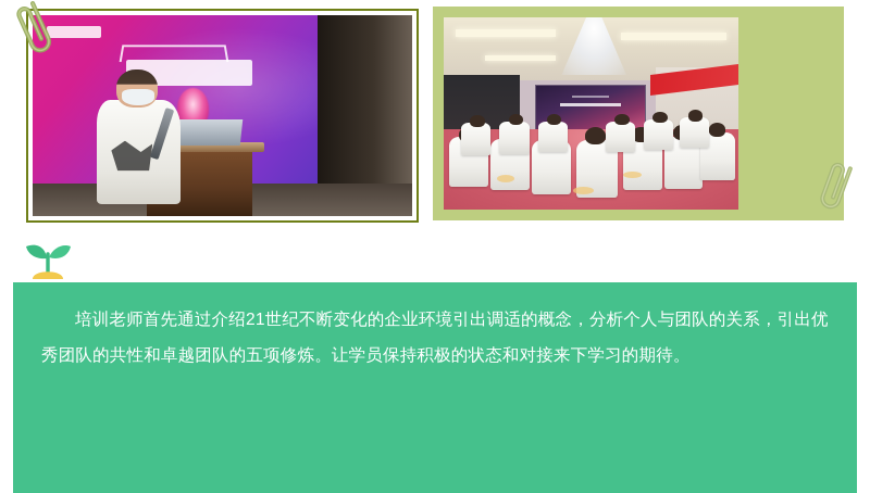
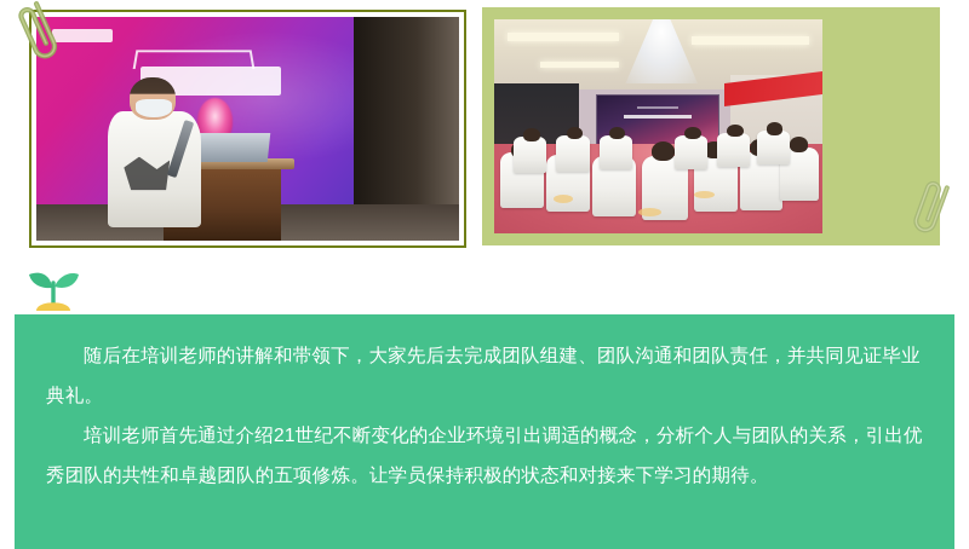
+ 随后在培训老师的讲解和带领下，大家先后去完成团队组建、团队沟通和团队责任，并共同见证毕业典礼。
  培训老师首先通过介绍21世纪不断变化的企业环境引出调适的概念，分析个人与团队的关系，引出优秀团队的共性和卓越团队的五项修炼。让学员保持积极的状态和对接来下学习的期待。
